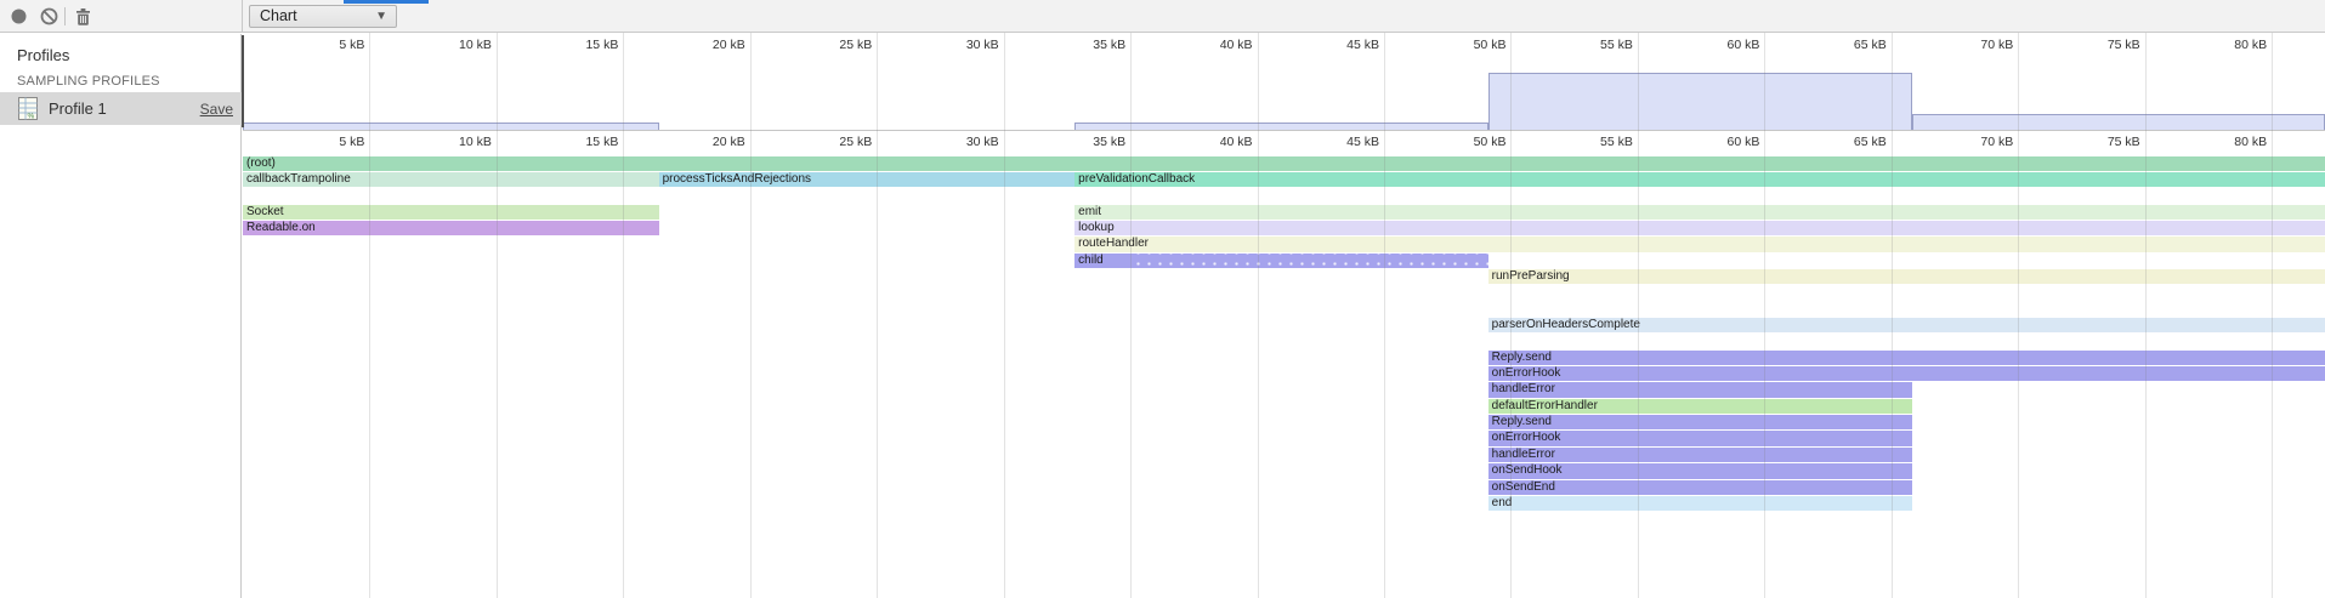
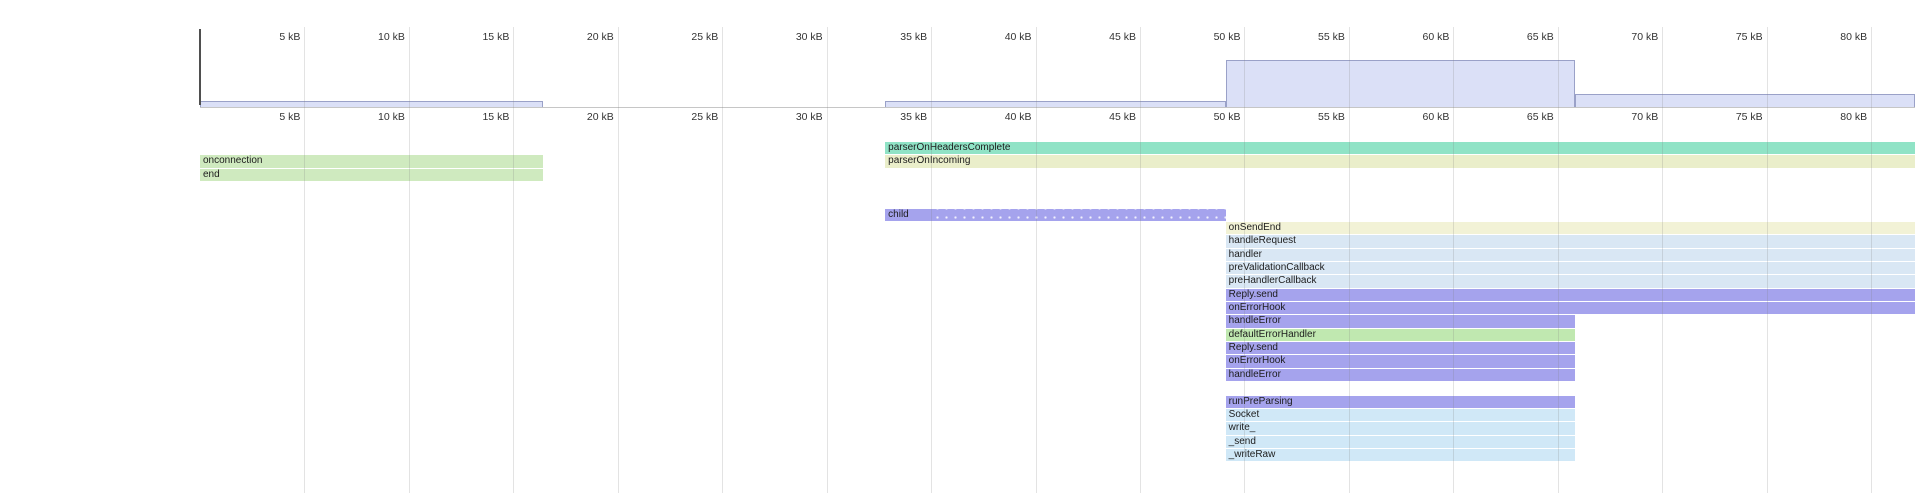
- Chart
- ▼
- Profiles
- SAMPLING PROFILES
- Profile 1
- Save
- (root)
- callbackTrampoline
- processTicksAndRejections
- preValidationCallback
+ parserOnHeadersComplete
+ onconnection
+ parserOnIncoming
- Socket
+ end
- emit
- Readable.on
- lookup
- routeHandler
  child
- runPreParsing
+ onSendEnd
+ handleRequest
+ handler
- parserOnHeadersComplete
+ preValidationCallback
+ preHandlerCallback
  Reply.send
  onErrorHook
  handleError
  defaultErrorHandler
  Reply.send
  onErrorHook
  handleError
- onSendHook
- onSendEnd
+ runPreParsing
- end
+ Socket
+ write_
+ _send
+ _writeRaw
  5 kB
  5 kB
  10 kB
  10 kB
  15 kB
  15 kB
  20 kB
  20 kB
  25 kB
  25 kB
  30 kB
  30 kB
  35 kB
  35 kB
  40 kB
  40 kB
  45 kB
  45 kB
  50 kB
  50 kB
  55 kB
  55 kB
  60 kB
  60 kB
  65 kB
  65 kB
  70 kB
  70 kB
  75 kB
  75 kB
  80 kB
  80 kB
